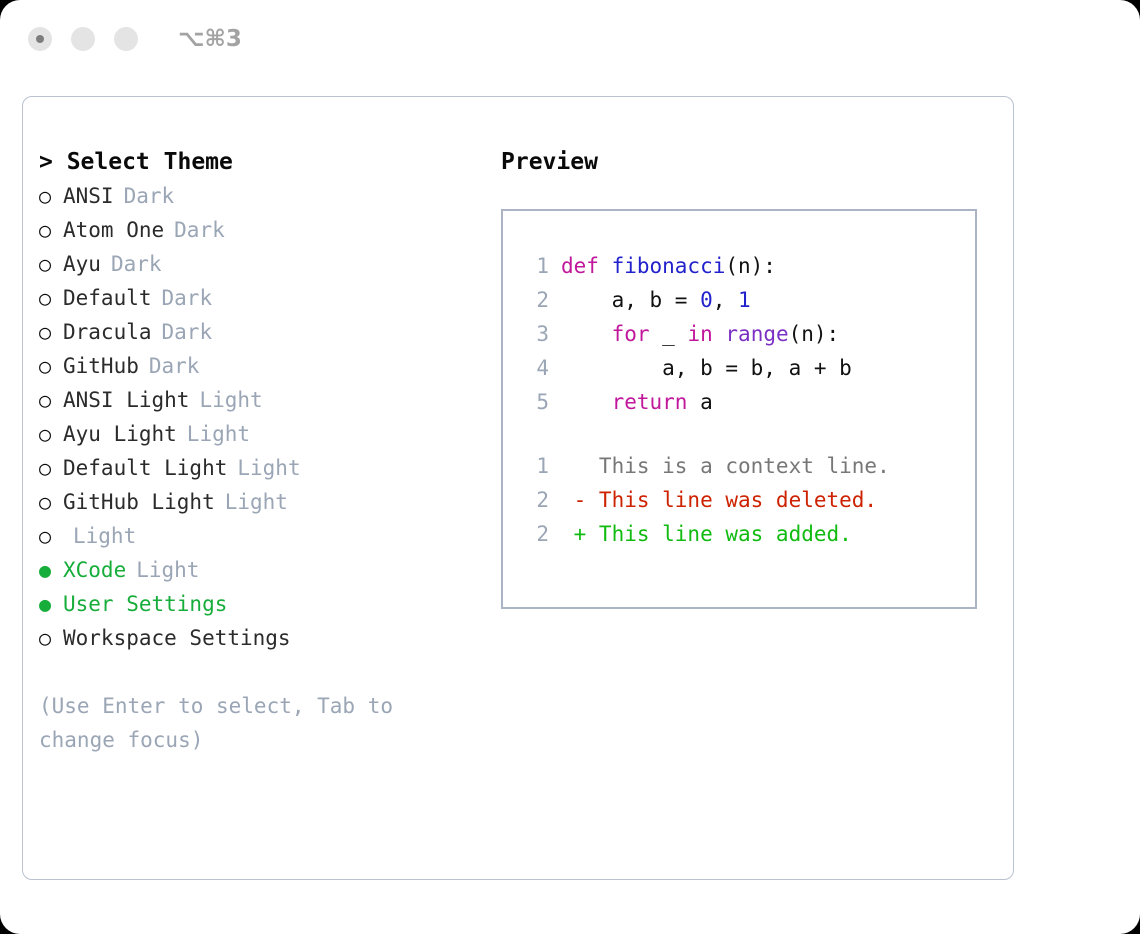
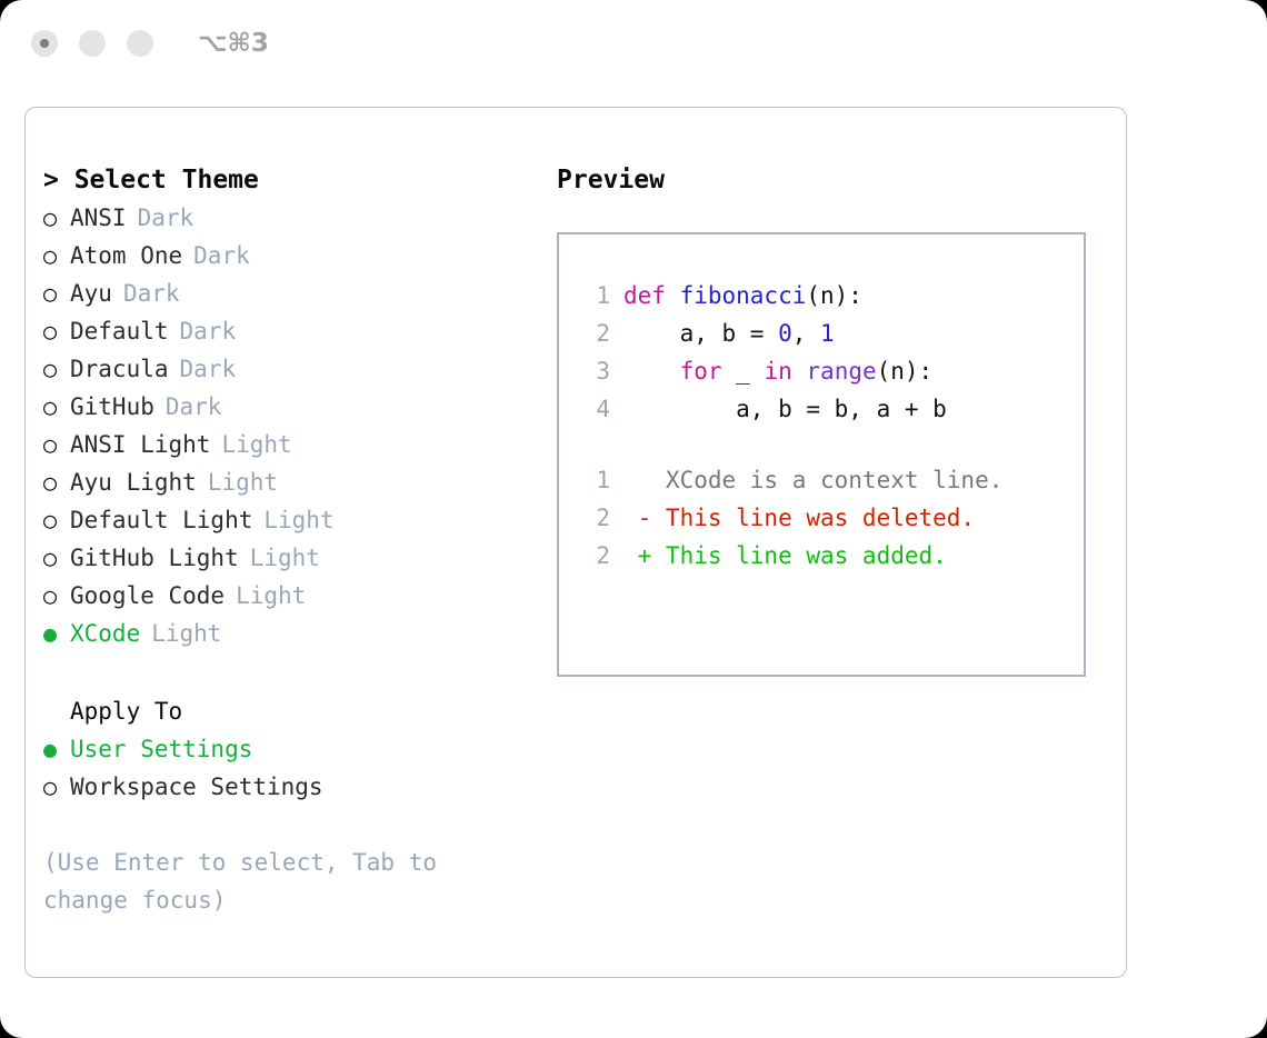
  ⌥⌘3
  > Select Theme
  ○
  ANSI
  Dark
  ○
  Atom One
  Dark
  ○
  Ayu
  Dark
  ○
  Default
  Dark
  ○
  Dracula
  Dark
  ○
  GitHub
  Dark
  ○
  ANSI Light
  Light
  ○
  Ayu Light
  Light
  ○
  Default Light
  Light
  ○
  GitHub Light
  Light
  ○
+ Google Code
  Light
  ●
  XCode
  Light
+ Apply To
  ●
  User Settings
  ○
  Workspace Settings
  (Use Enter to select, Tab to change focus)
  Preview
  1
  def fibonacci(n):
  2
  a, b = 0, 1
  3
  for _ in range(n):
  4
  a, b = b, a + b
- 5
- return a
  1
- This is a context line.
+ XCode is a context line.
  2
  - This line was deleted.
  2
  + This line was added.
